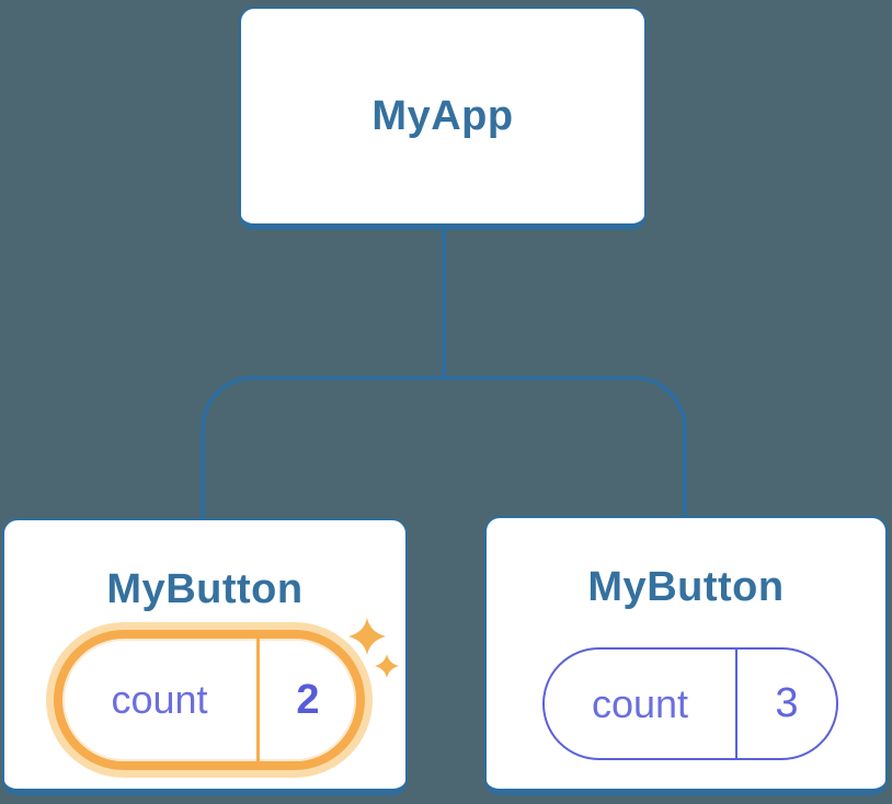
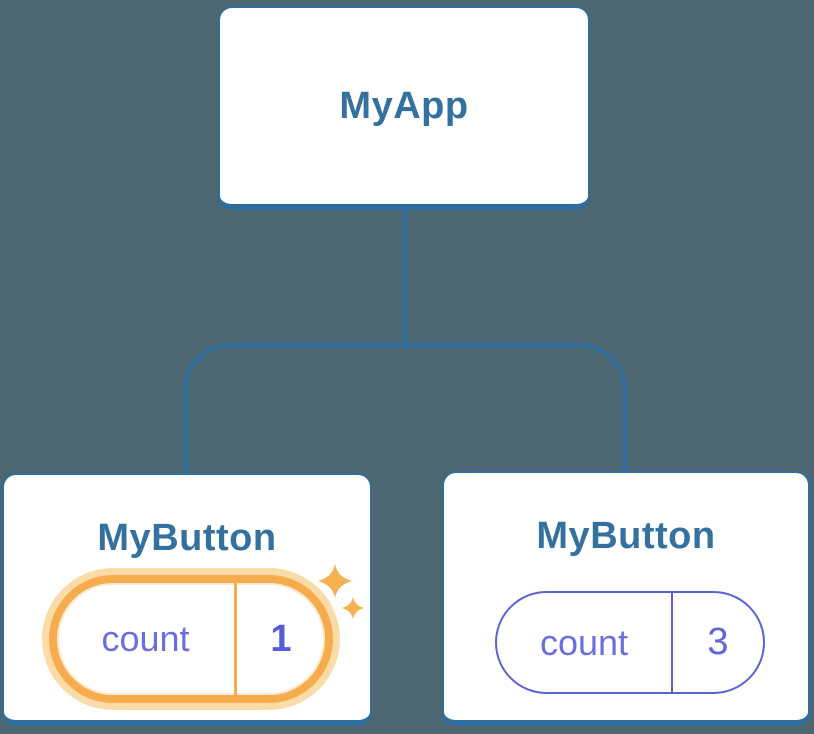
  MyApp
  MyButton
  count
- 2
+ 1
  MyButton
  count
  3
